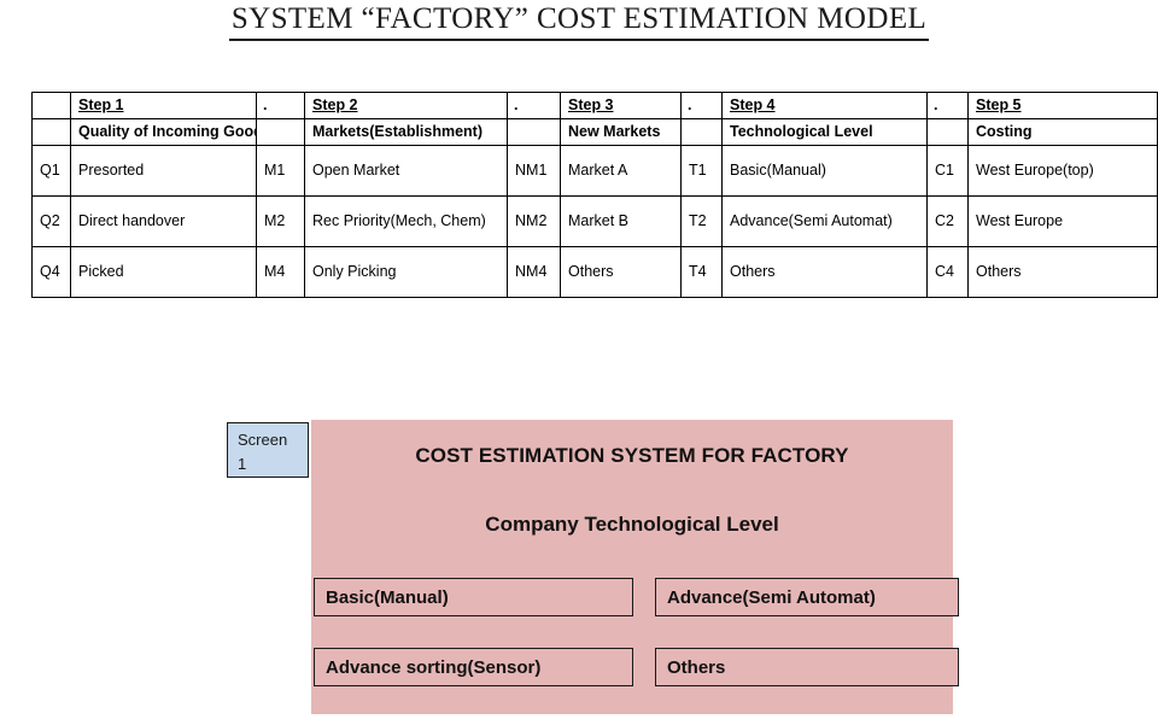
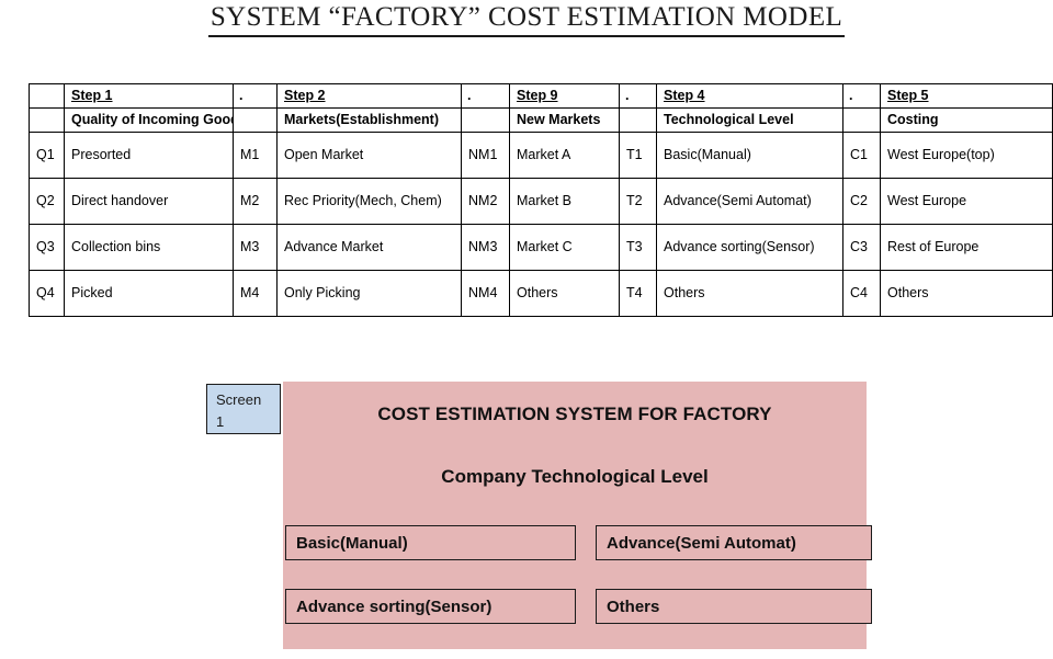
  SYSTEM “FACTORY” COST ESTIMATION MODEL
- 	Step 1	.	Step 2	.	Step 3	.	Step 4	.	Step 5
+ 	Step 1	.	Step 2	.	Step 9	.	Step 4	.	Step 5
  	Quality of Incoming Goo		Markets(Establishment)		New Markets		Technological Level		Costing
  Q1	Presorted	M1	Open Market	NM1	Market A	T1	Basic(Manual)	C1	West Europe(top)
  Q2	Direct handover	M2	Rec Priority(Mech, Chem)	NM2	Market B	T2	Advance(Semi Automat)	C2	West Europe
+ Q3	Collection bins	M3	Advance Market	NM3	Market C	T3	Advance sorting(Sensor)	C3	Rest of Europe
  Q4	Picked	M4	Only Picking	NM4	Others	T4	Others	C4	Others
  Screen
  1
  COST ESTIMATION SYSTEM FOR FACTORY
  Company Technological Level
  Basic(Manual)
  Advance(Semi Automat)
  Advance sorting(Sensor)
  Others
